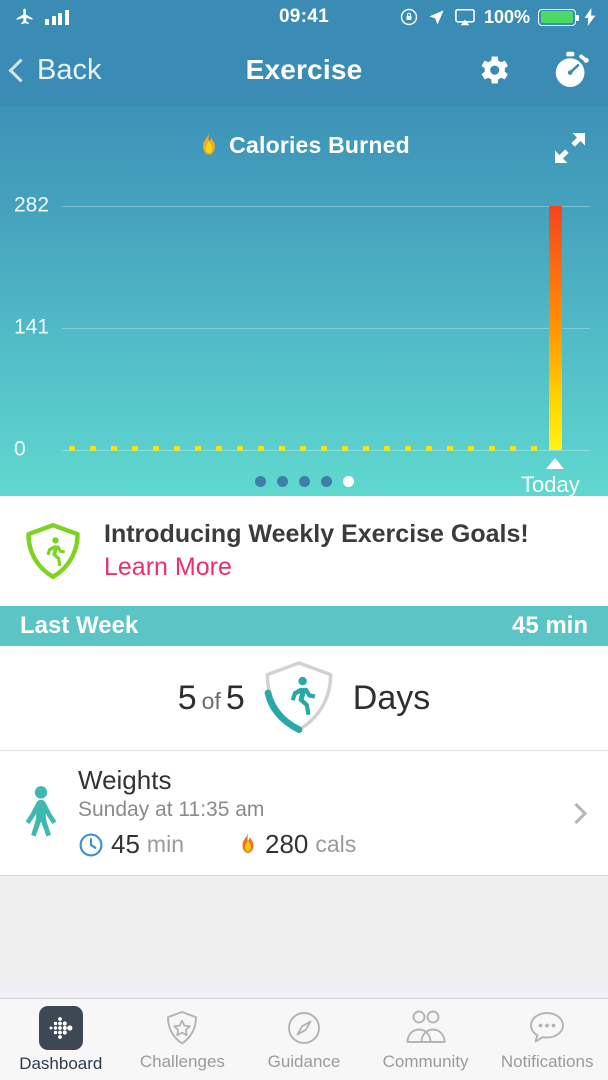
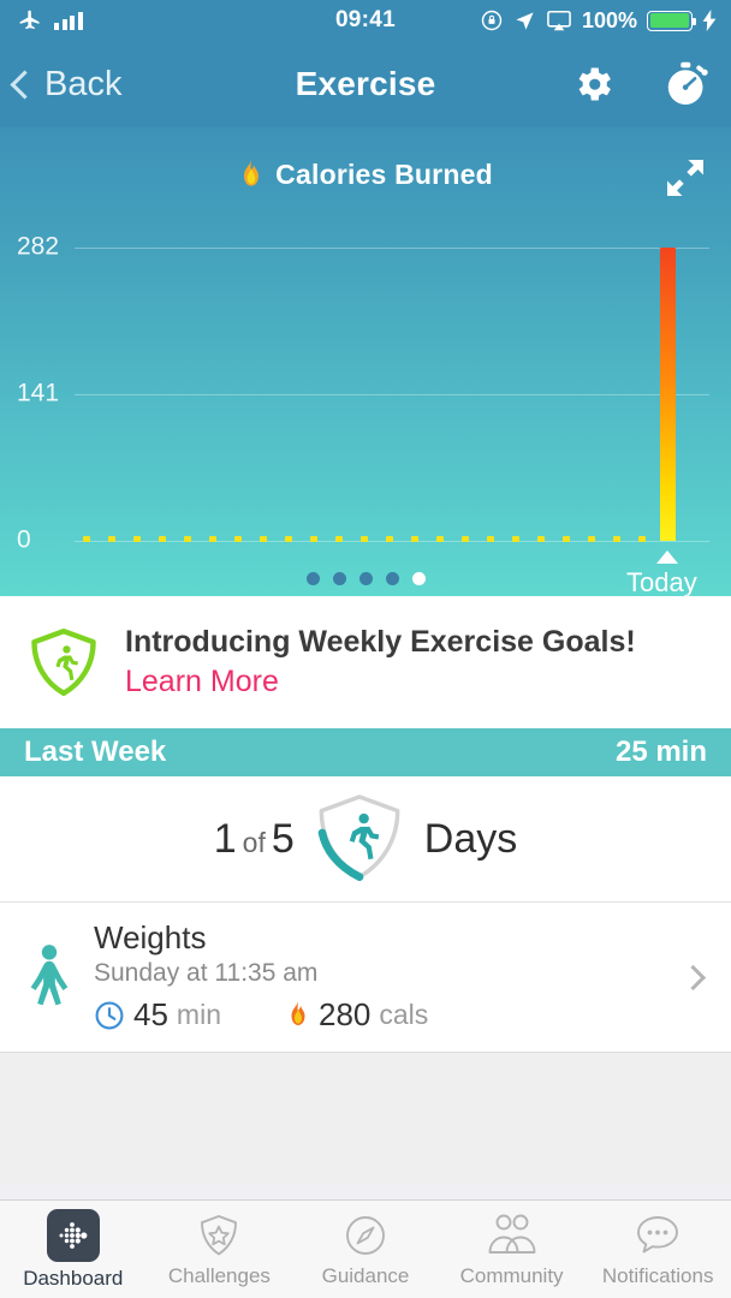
  09:41
  100%
  Back
  Exercise
  Calories Burned
  282
  141
  0
  Today
  Introducing Weekly Exercise Goals!
  Learn More
  Last Week
- 45 min
+ 25 min
- 5 of 5
+ 1 of 5
  Days
  Weights
  Sunday at 11:35 am
  45
  min
  280
  cals
  Dashboard
  Challenges
  Guidance
  Community
  Notifications
